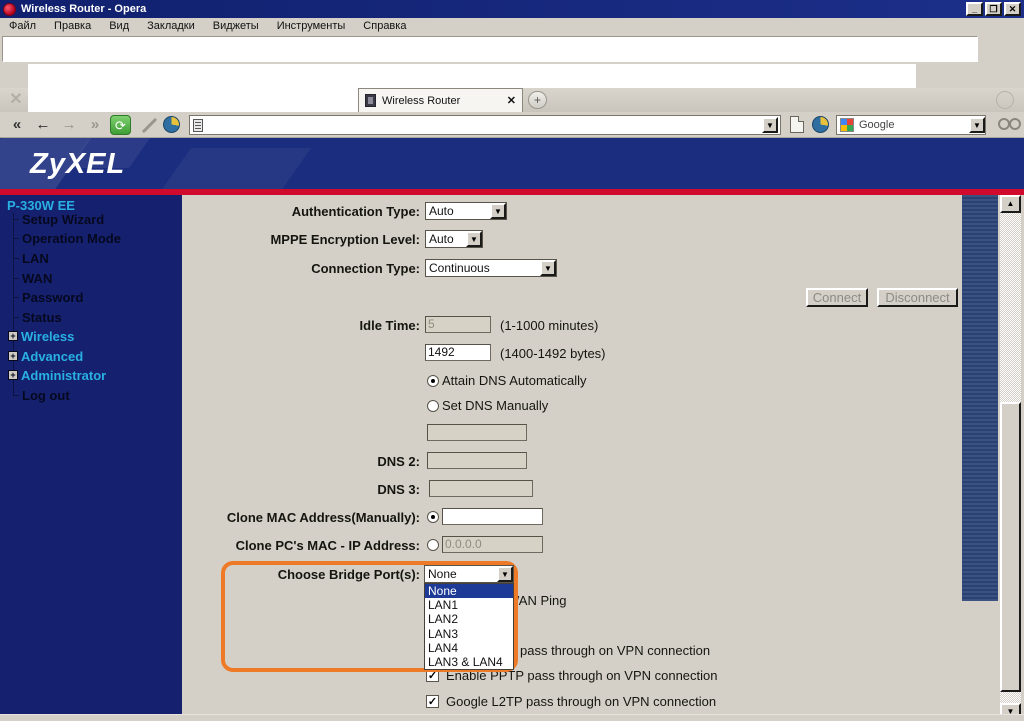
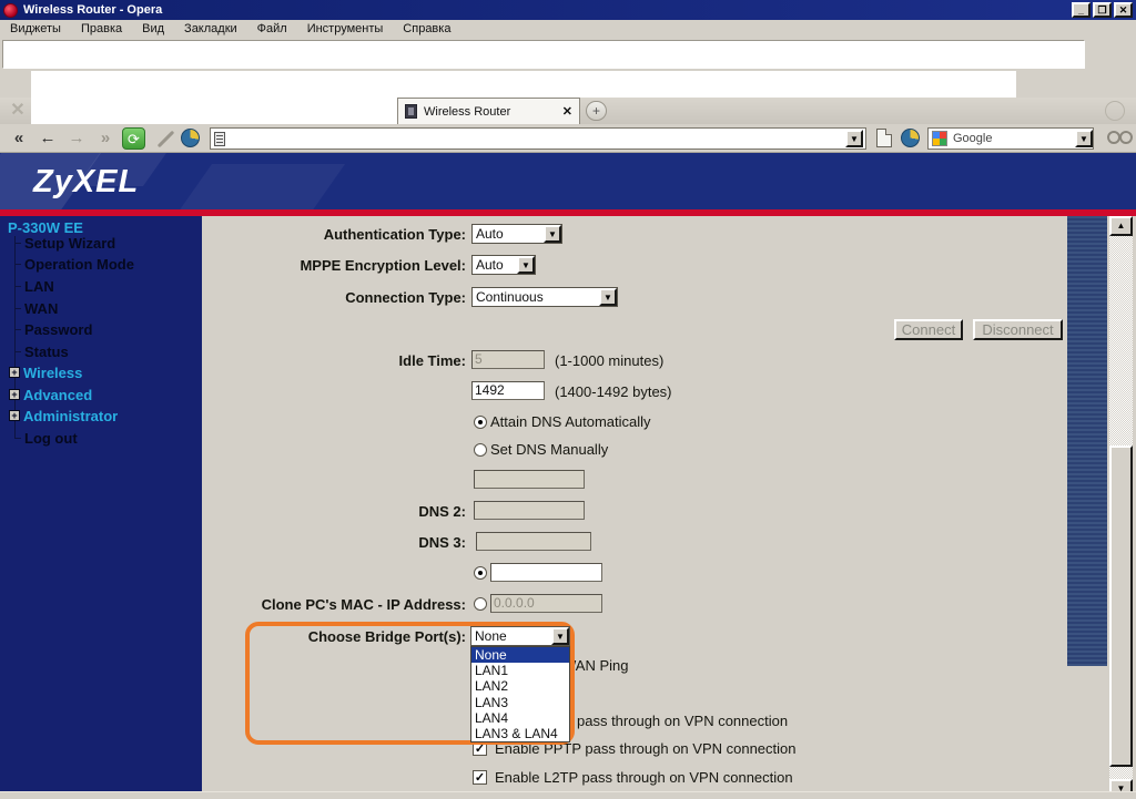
  Wireless Router - Opera
  _
  ❐
  ✕
- Файл
+ Виджеты
  Правка
  Вид
  Закладки
- Виджеты
+ Файл
  Инструменты
  Справка
  ✕
  Wireless Router
  ✕
  +
  «
  ←
  →
  »
  ⟳
  ▼
  Google
  ▼
  ZyXEL
  P-330W EE
  Setup Wizard
  Operation Mode
  LAN
  WAN
  Password
  Status
  +
  Wireless
  +
  Advanced
  +
  Administrator
  Log out
  Authentication Type:
  Auto
  ▼
  MPPE Encryption Level:
  Auto
  ▼
  Connection Type:
  Continuous
  ▼
  Connect
  Disconnect
  Idle Time:
  5
  (1-1000 minutes)
  1492
  (1400-1492 bytes)
  Attain DNS Automatically
  Set DNS Manually
  DNS 2:
  DNS 3:
- Clone MAC Address(Manually):
  Clone PC's MAC - IP Address:
  0.0.0.0
  Choose Bridge Port(s):
  None
  ▼
  None
  LAN1
  LAN2
  LAN3
  LAN4
  LAN3 & LAN4
  AN Ping
  pass through on VPN connection
  ✓
  Enable PPTP pass through on VPN connection
  ✓
- Google L2TP pass through on VPN connection
+ Enable L2TP pass through on VPN connection
  ▲
  ▼
